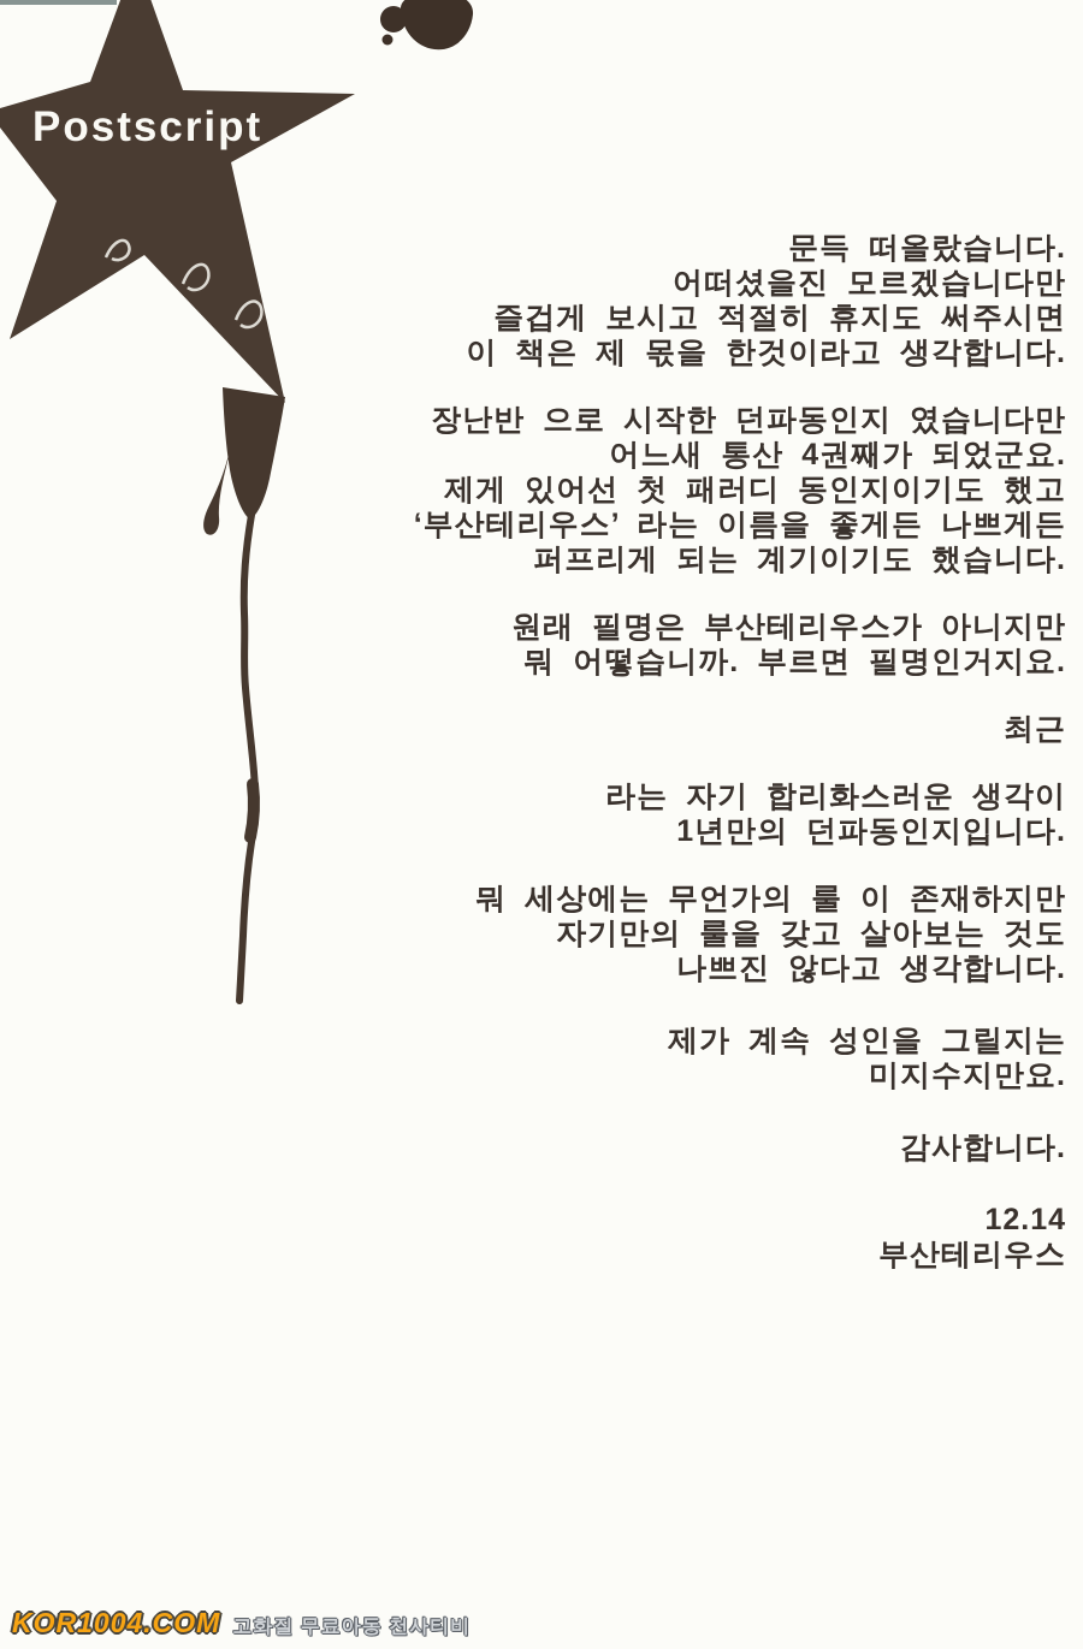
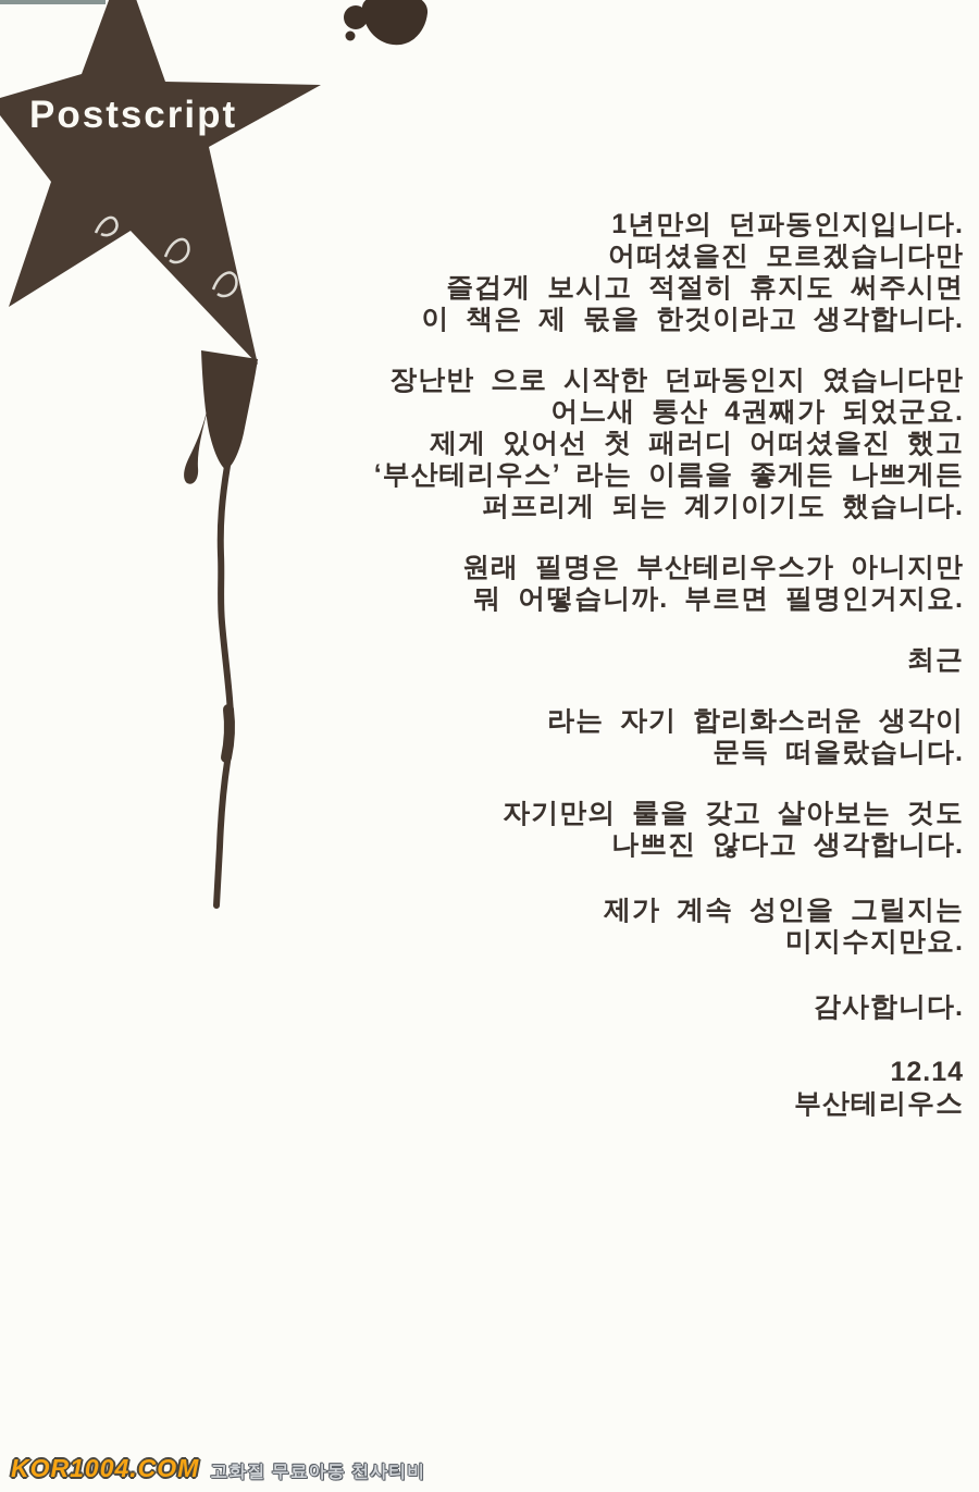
  Postscript
- 문득 떠올랐습니다.
+ 1년만의 던파동인지입니다.
  어떠셨을진 모르겠습니다만
  즐겁게 보시고 적절히 휴지도 써주시면
  이 책은 제 몫을 한것이라고 생각합니다.
  장난반 으로 시작한 던파동인지 였습니다만
  어느새 통산 4권째가 되었군요.
- 제게 있어선 첫 패러디 동인지이기도 했고
+ 제게 있어선 첫 패러디 어떠셨을진 했고
  ‘부산테리우스’ 라는 이름을 좋게든 나쁘게든
  퍼프리게 되는 계기이기도 했습니다.
  원래 필명은 부산테리우스가 아니지만
  뭐 어떻습니까. 부르면 필명인거지요.
  최근
  라는 자기 합리화스러운 생각이
- 1년만의 던파동인지입니다.
+ 문득 떠올랐습니다.
- 뭐 세상에는 무언가의 룰 이 존재하지만
  자기만의 룰을 갖고 살아보는 것도
  나쁘진 않다고 생각합니다.
  제가 계속 성인을 그릴지는
  미지수지만요.
  감사합니다.
  12.14
  부산테리우스
  KOR1004.COM
  고화질 무료아동 천사티비
